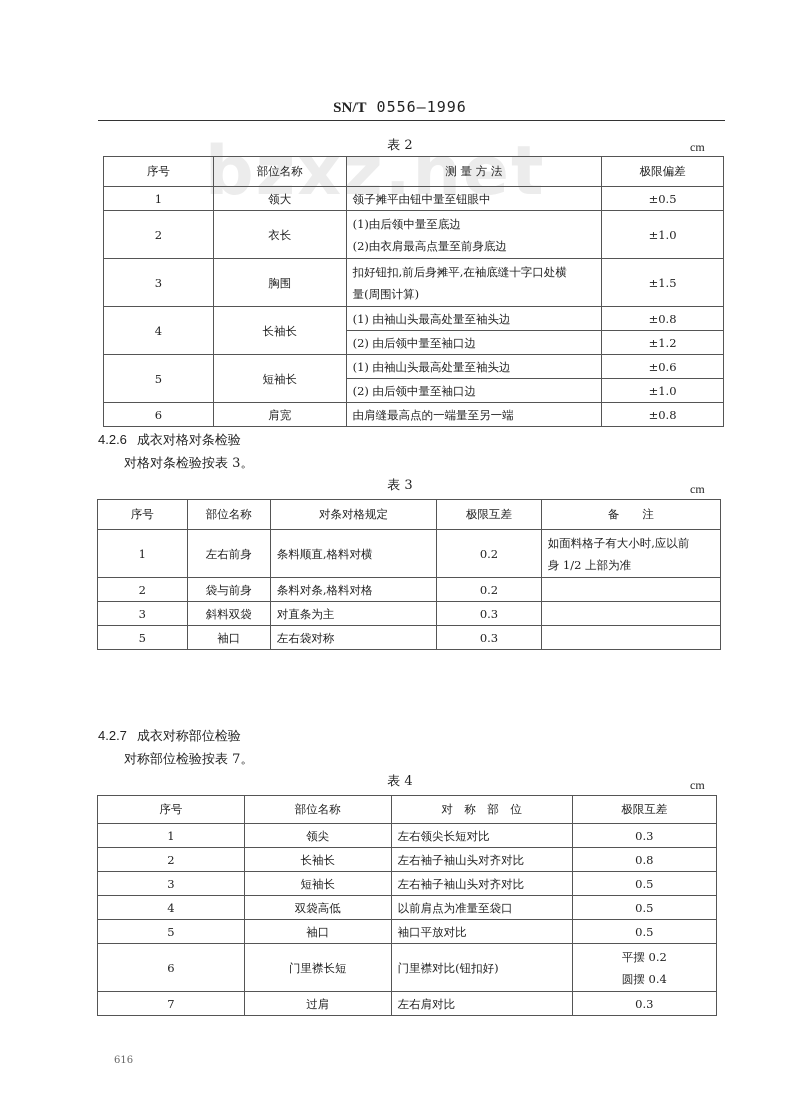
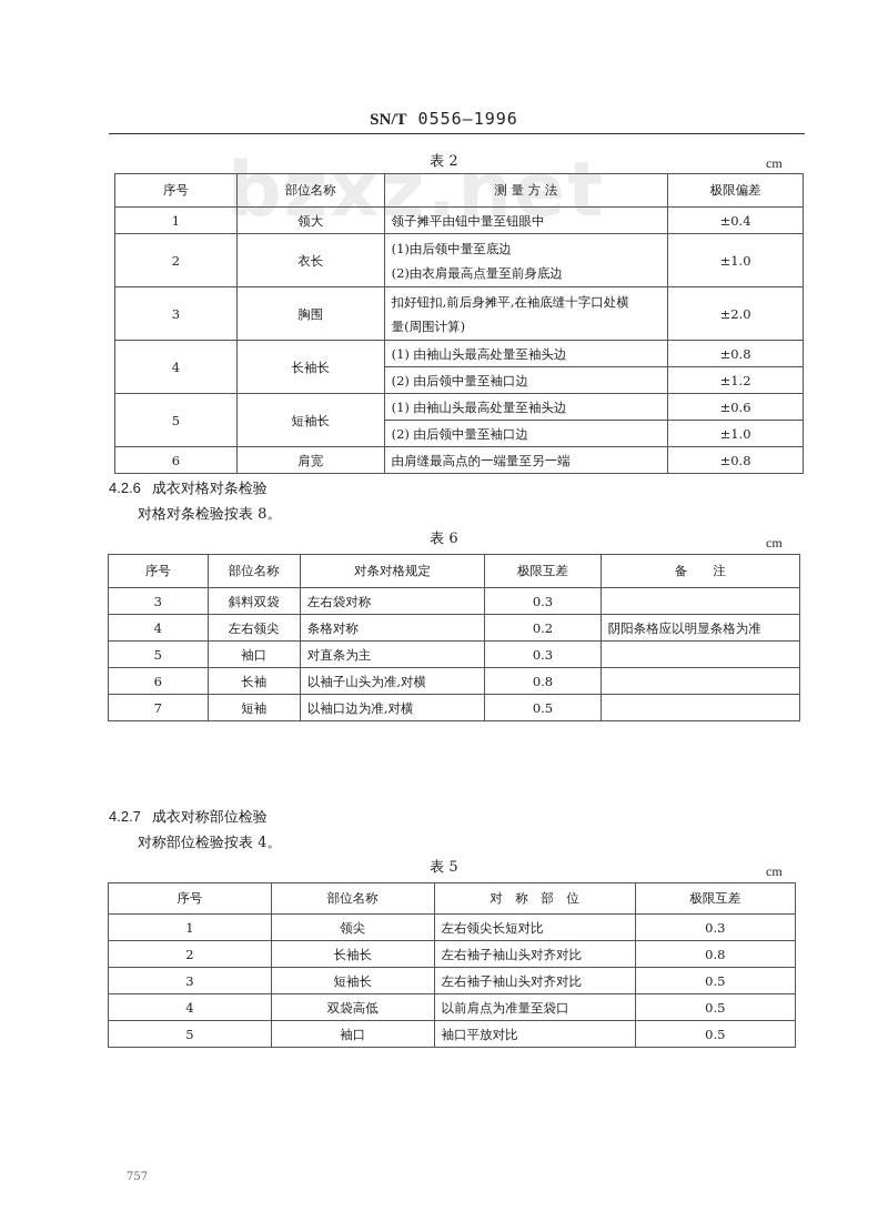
  SN/T 0556—1996
  bzxz.net
  表 2
  cm
  序号	部位名称	测 量 方 法	极限偏差
- 1	领大	领子摊平由钮中量至钮眼中	±0.5
+ 1	领大	领子摊平由钮中量至钮眼中	±0.4
  2	衣长	(1)由后领中量至底边 (2)由衣肩最高点量至前身底边	±1.0
- 3	胸围	扣好钮扣,前后身摊平,在袖底缝十字口处横 量(周围计算)	±1.5
+ 3	胸围	扣好钮扣,前后身摊平,在袖底缝十字口处横 量(周围计算)	±2.0
  4	长袖长	(1) 由袖山头最高处量至袖头边	±0.8
  (2) 由后领中量至袖口边	±1.2
  5	短袖长	(1) 由袖山头最高处量至袖头边	±0.6
  (2) 由后领中量至袖口边	±1.0
  6	肩宽	由肩缝最高点的一端量至另一端	±0.8
  4.2.6 成衣对格对条检验
- 对格对条检验按表 3。
+ 对格对条检验按表 8。
- 表 3
+ 表 6
  cm
  序号	部位名称	对条对格规定	极限互差	备 注
- 1	左右前身	条料顺直,格料对横	0.2	如面料格子有大小时,应以前 身 1/2 上部为准
- 2	袋与前身	条料对条,格料对格	0.2
- 3	斜料双袋	对直条为主	0.3
+ 3	斜料双袋	左右袋对称	0.3
+ 4	左右领尖	条格对称	0.2	阴阳条格应以明显条格为准
- 5	袖口	左右袋对称	0.3
+ 5	袖口	对直条为主	0.3
+ 6	长袖	以袖子山头为准,对横	0.8
+ 7	短袖	以袖口边为准,对横	0.5
  4.2.7 成衣对称部位检验
- 对称部位检验按表 7。
+ 对称部位检验按表 4。
- 表 4
+ 表 5
  cm
  序号	部位名称	对 称 部 位	极限互差
  1	领尖	左右领尖长短对比	0.3
  2	长袖长	左右袖子袖山头对齐对比	0.8
  3	短袖长	左右袖子袖山头对齐对比	0.5
  4	双袋高低	以前肩点为准量至袋口	0.5
  5	袖口	袖口平放对比	0.5
- 6	门里襟长短	门里襟对比(钮扣好)	平摆 0.2 圆摆 0.4
- 7	过肩	左右肩对比	0.3
- 616
+ 757
